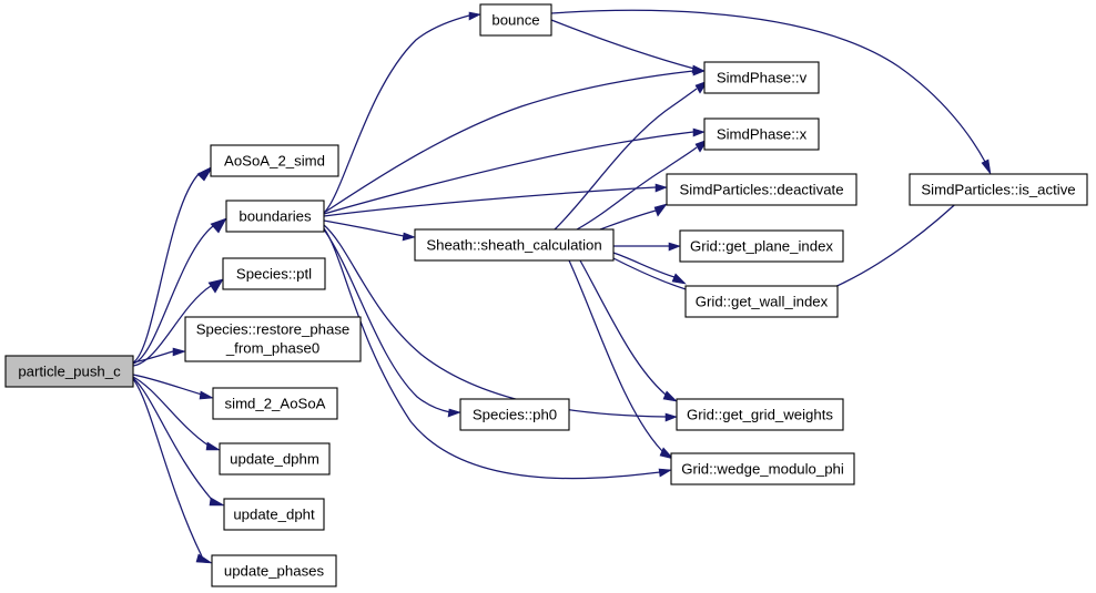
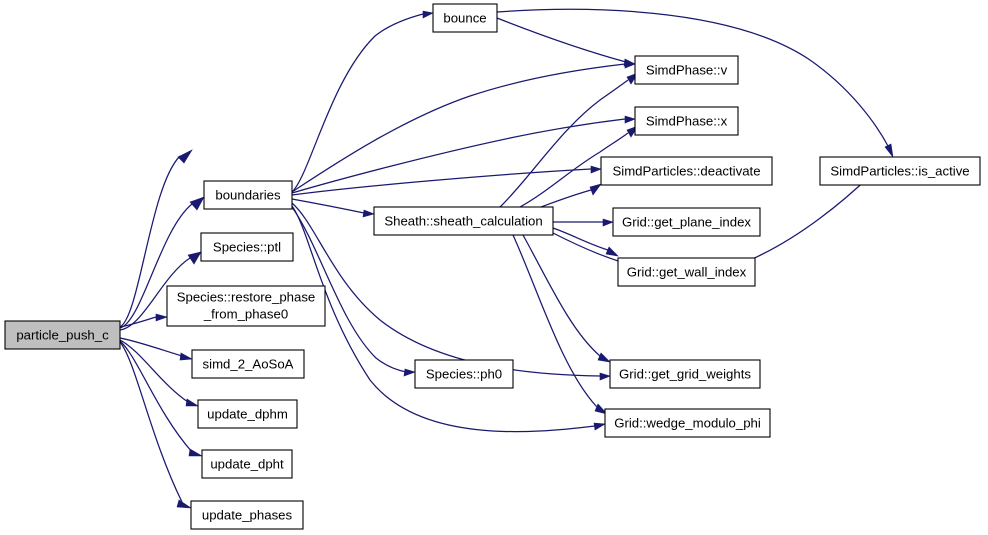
  particle_push_c
- AoSoA_2_simd
  boundaries
  Species::ptl
  Species::restore_phase
  _from_phase0
  simd_2_AoSoA
  update_dphm
  update_dpht
  update_phases
  bounce
  Sheath::sheath_calculation
  Species::ph0
  SimdPhase::v
  SimdPhase::x
  SimdParticles::deactivate
  Grid::get_plane_index
  Grid::get_wall_index
  Grid::get_grid_weights
  Grid::wedge_modulo_phi
  SimdParticles::is_active
